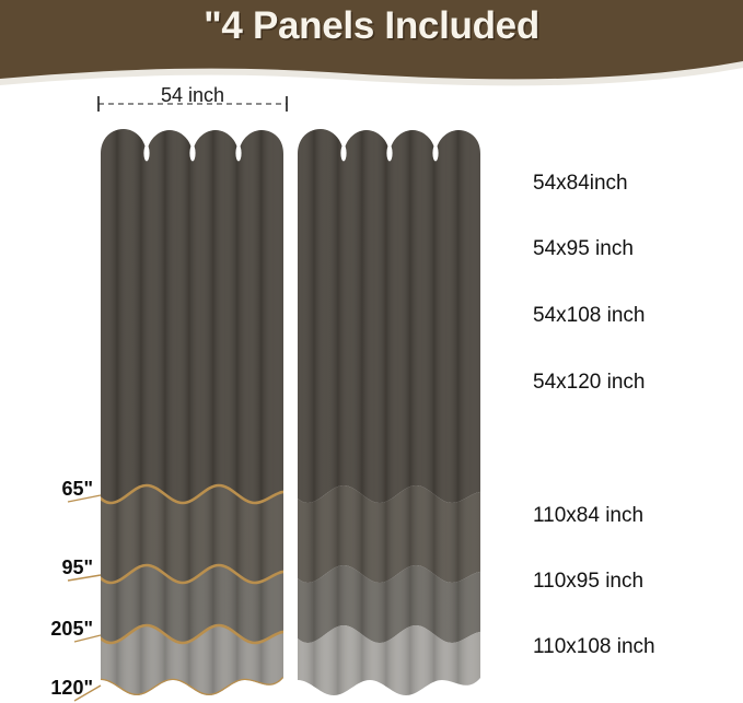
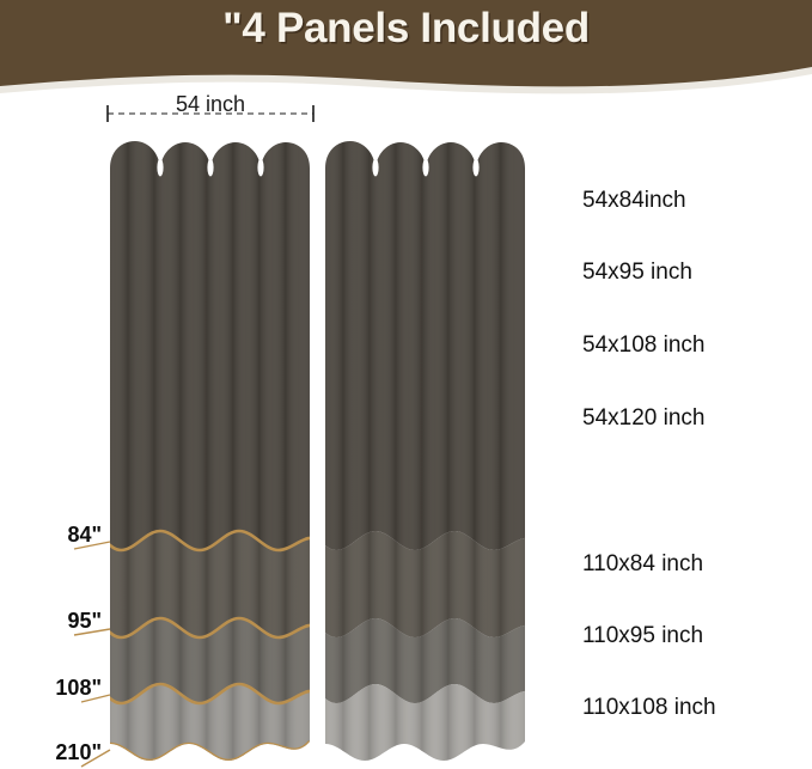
  "4 Panels Included
  54 inch
- 65"
+ 84"
  95"
- 205"
+ 108"
- 120"
+ 210"
  54x84inch
  54x95 inch
  54x108 inch
  54x120 inch
  110x84 inch
  110x95 inch
  110x108 inch
